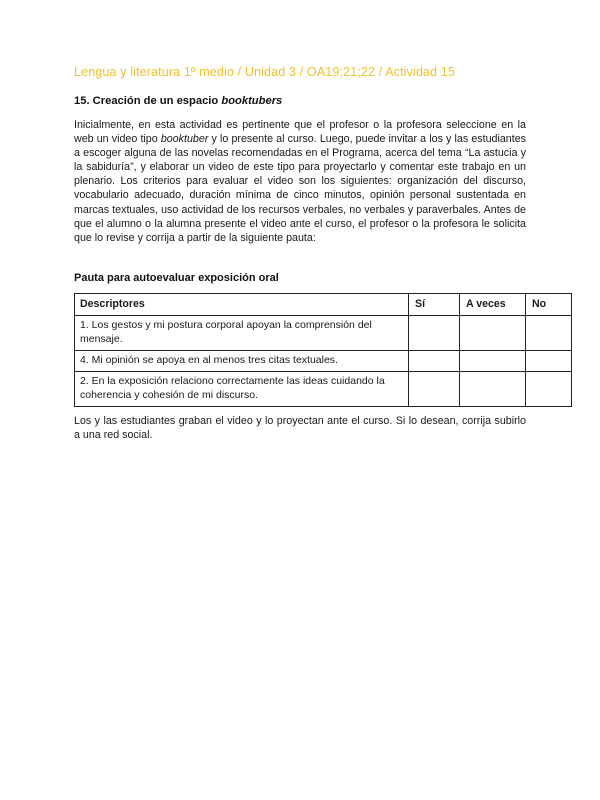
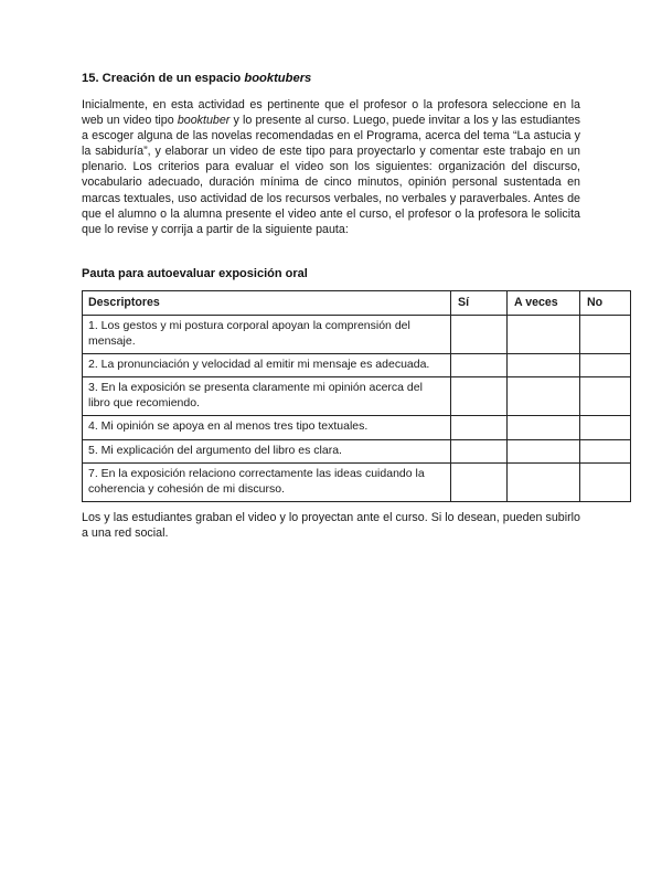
- Lengua y literatura 1º medio / Unidad 3 / OA19;21;22 / Actividad 15
  15. Creación de un espacio booktubers
  Inicialmente, en esta actividad es pertinente que el profesor o la profesora seleccione en la web un video tipo booktuber y lo presente al curso. Luego, puede invitar a los y las estudiantes a escoger alguna de las novelas recomendadas en el Programa, acerca del tema “La astucia y la sabiduría”, y elaborar un video de este tipo para proyectarlo y comentar este trabajo en un plenario. Los criterios para evaluar el video son los siguientes: organización del discurso, vocabulario adecuado, duración mínima de cinco minutos, opinión personal sustentada en marcas textuales, uso actividad de los recursos verbales, no verbales y paraverbales. Antes de que el alumno o la alumna presente el video ante el curso, el profesor o la profesora le solicita que lo revise y corrija a partir de la siguiente pauta:
  Pauta para autoevaluar exposición oral
  Descriptores	Sí	A veces	No
  1. Los gestos y mi postura corporal apoyan la comprensión del mensaje.
+ 2. La pronunciación y velocidad al emitir mi mensaje es adecuada.
+ 3. En la exposición se presenta claramente mi opinión acerca del libro que recomiendo.
- 4. Mi opinión se apoya en al menos tres citas textuales.
+ 4. Mi opinión se apoya en al menos tres tipo textuales.
+ 5. Mi explicación del argumento del libro es clara.
- 2. En la exposición relaciono correctamente las ideas cuidando la coherencia y cohesión de mi discurso.
+ 7. En la exposición relaciono correctamente las ideas cuidando la coherencia y cohesión de mi discurso.
- Los y las estudiantes graban el video y lo proyectan ante el curso. Si lo desean, corrija subirlo a una red social.
+ Los y las estudiantes graban el video y lo proyectan ante el curso. Si lo desean, pueden subirlo a una red social.
